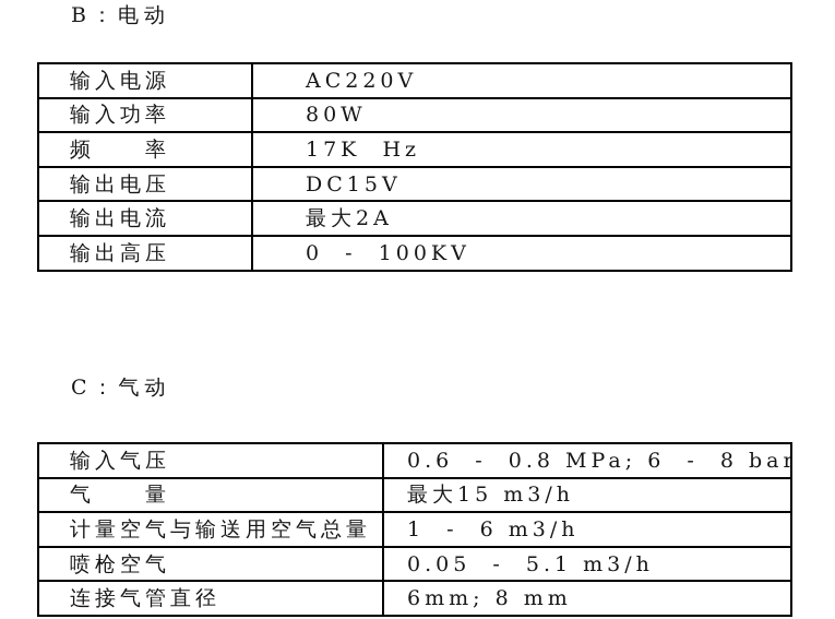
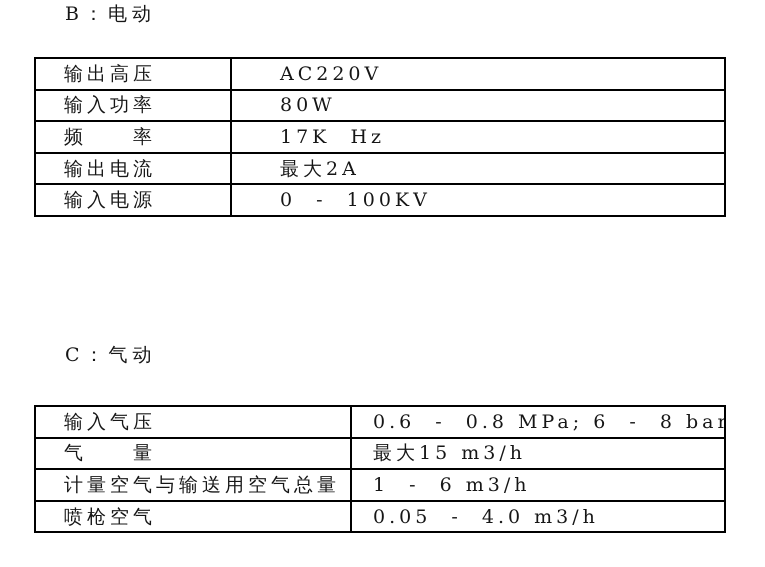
  B：电动
- 输入电源	AC220V
+ 输出高压	AC220V
  输入功率	80W
  频 率	17K Hz
- 输出电压	DC15V
  输出电流	最大2A
- 输出高压	0 - 100KV
+ 输入电源	0 - 100KV
  C：气动
  输入气压	0.6 - 0.8 MPa; 6 - 8 bar
  气 量	最大15 m3/h
  计量空气与输送用空气总量	1 - 6 m3/h
- 喷枪空气	0.05 - 5.1 m3/h
+ 喷枪空气	0.05 - 4.0 m3/h
- 连接气管直径	6mm; 8 mm
